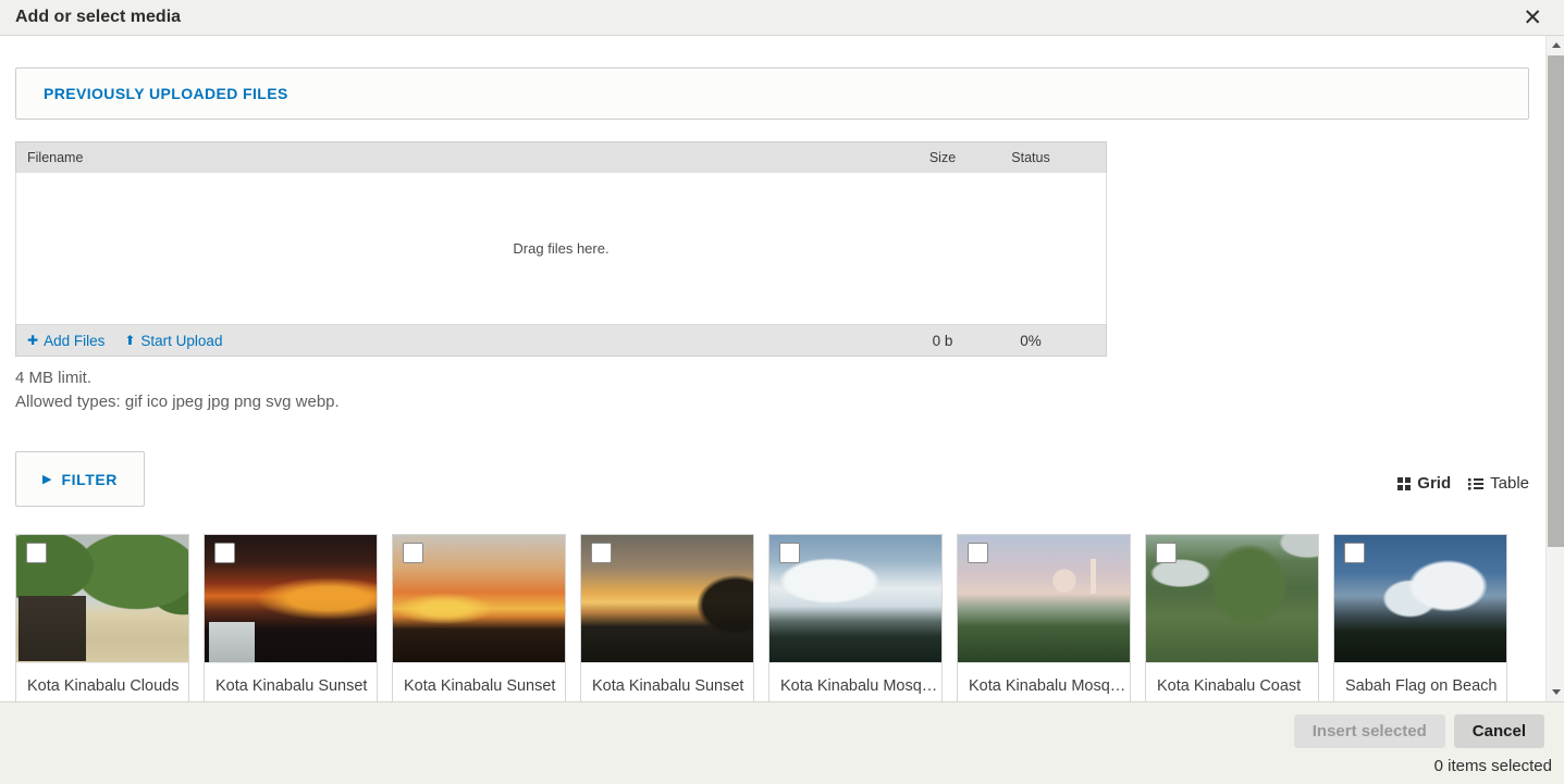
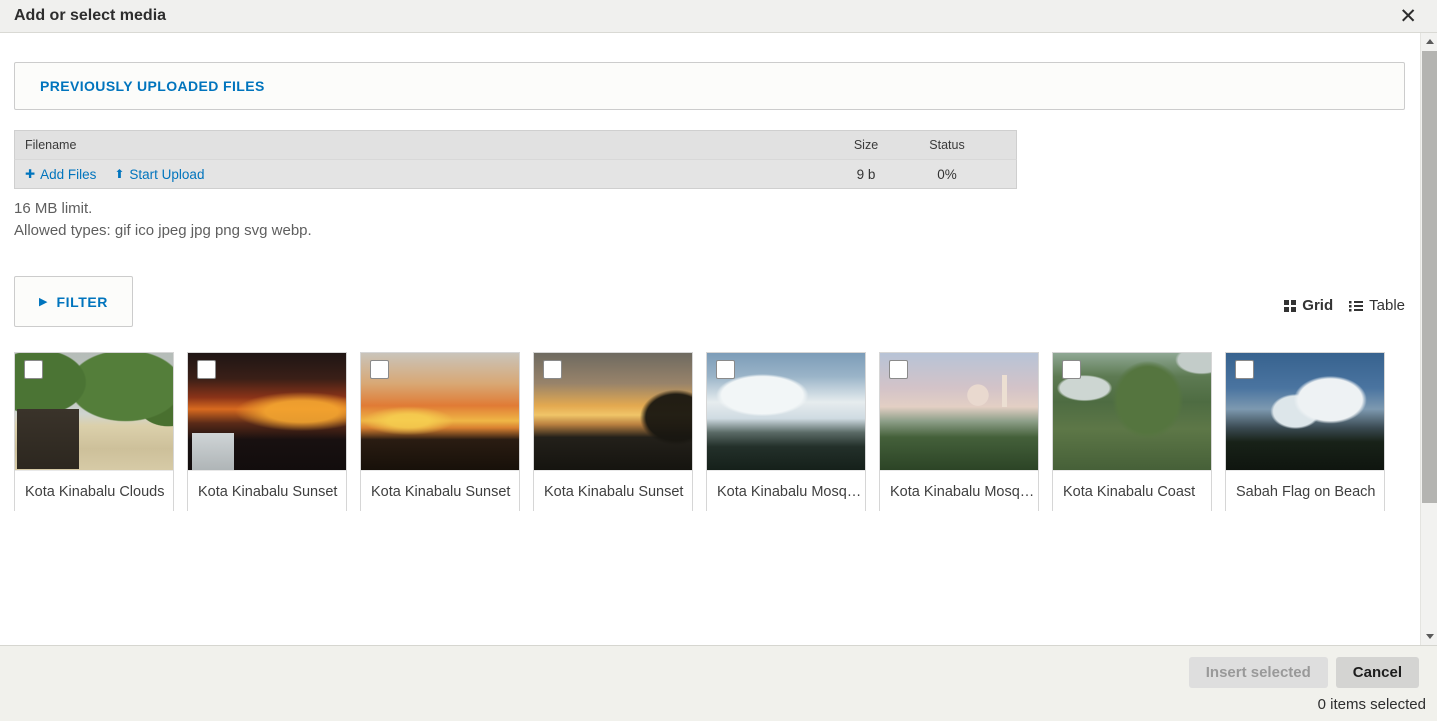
  Add or select media
  ✕
  PREVIOUSLY UPLOADED FILES
  Filename
  Size
  Status
- Drag files here.
  ✚
  Add Files
  ⬆
  Start Upload
- 0 b
+ 9 b
  0%
- 4 MB limit.
+ 16 MB limit.
  Allowed types: gif ico jpeg jpg png svg webp.
  ▶
  FILTER
  Grid
  Table
  Kota Kinabalu Clouds
  Kota Kinabalu Sunset
  Kota Kinabalu Sunset
  Kota Kinabalu Sunset
  Kota Kinabalu Mosq…
  Kota Kinabalu Mosq…
  Kota Kinabalu Coast
  Sabah Flag on Beach
  Insert selected
  Cancel
  0 items selected
